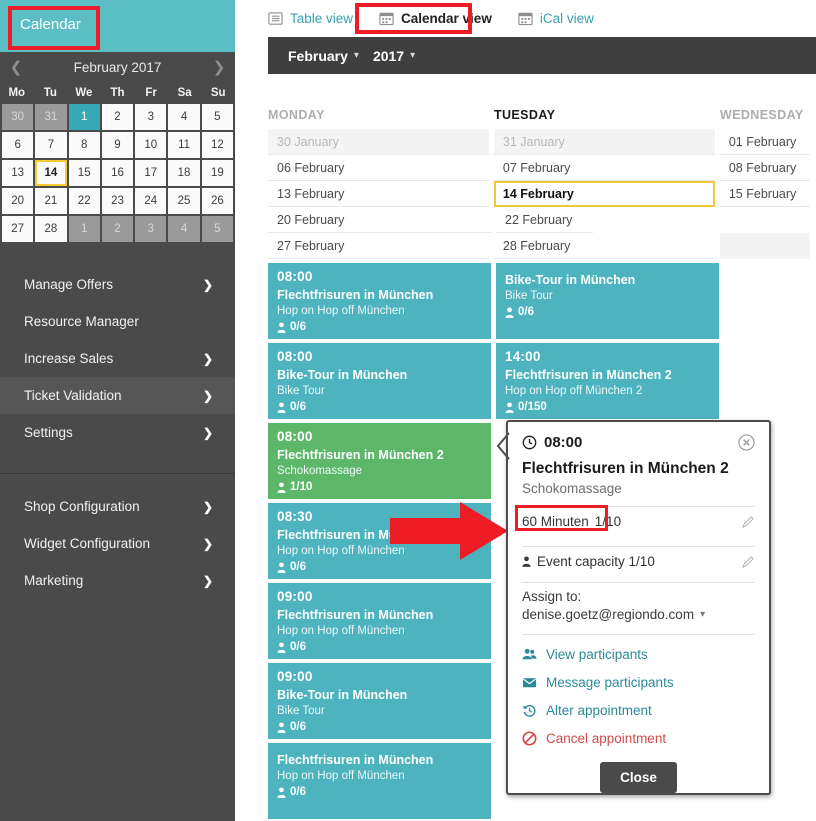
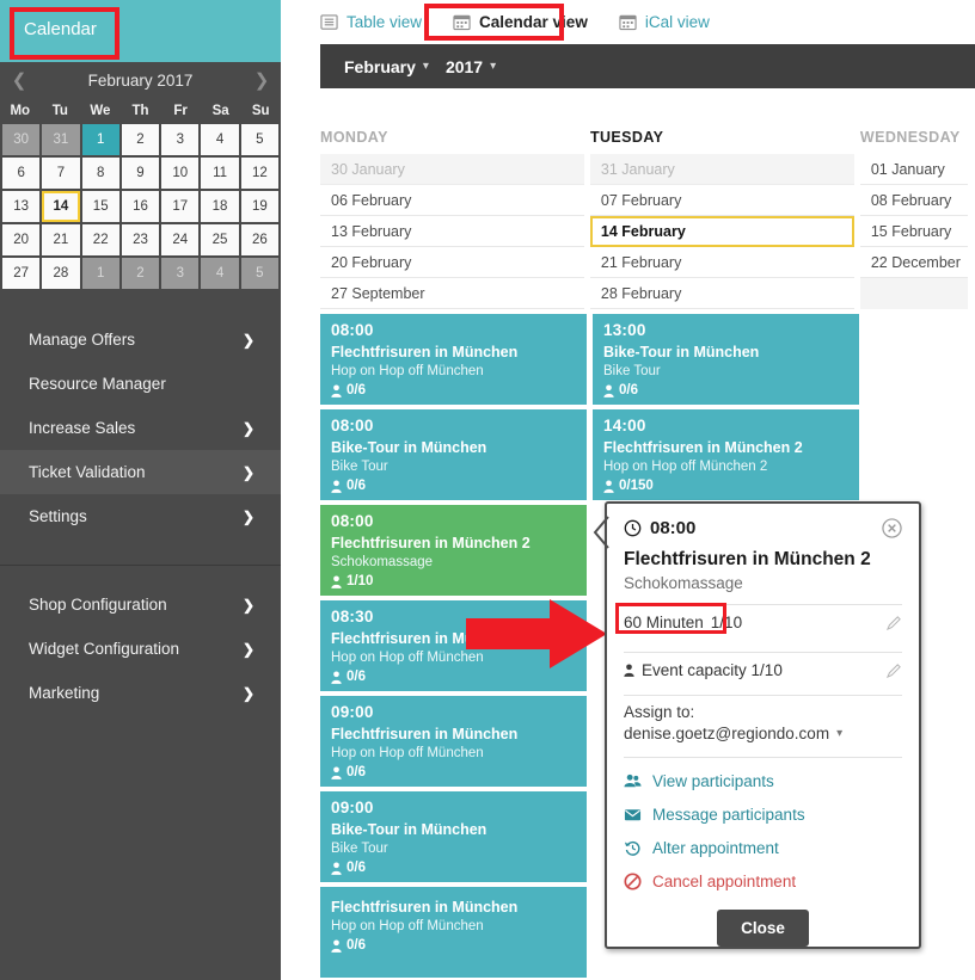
  Calendar
  ❮
  February 2017
  ❯
  Mo
  Tu
  We
  Th
  Fr
  Sa
  Su
  30
  31
  1
  2
  3
  4
  5
  6
  7
  8
  9
  10
  11
  12
  13
  14
  15
  16
  17
  18
  19
  20
  21
  22
  23
  24
  25
  26
  27
  28
  1
  2
  3
  4
  5
  Manage Offers
  ❯
  Resource Manager
  Increase Sales
  ❯
  Ticket Validation
  ❯
  Settings
  ❯
  Shop Configuration
  ❯
  Widget Configuration
  ❯
  Marketing
  ❯
  Table view
  Calendar view
  iCal view
  February
  ▾
  2017
  ▾
  MONDAY
  TUESDAY
  WEDNESDAY
  30 January
  31 January
- 01 February
+ 01 January
  06 February
  07 February
  08 February
  13 February
  14 February
  15 February
  20 February
+ 21 February
- 22 February
+ 22 December
- 27 February
+ 27 September
  28 February
  08:00
  Flechtfrisuren in München
  Hop on Hop off München
  0/6
  08:00
  Bike-Tour in München
  Bike Tour
  0/6
  08:00
  Flechtfrisuren in München 2
  Schokomassage
  1/10
  08:30
  Flechtfrisuren in M
  Hop on Hop off München
  0/6
  09:00
  Flechtfrisuren in München
  Hop on Hop off München
  0/6
  09:00
  Bike-Tour in München
  Bike Tour
  0/6
  Flechtfrisuren in München
  Hop on Hop off München
  0/6
+ 13:00
  Bike-Tour in München
  Bike Tour
  0/6
  14:00
  Flechtfrisuren in München 2
  Hop on Hop off München 2
  0/150
  08:00
  Flechtfrisuren in München 2
  Schokomassage
  60 Minuten
  1/10
  Event capacity 1/10
  Assign to:
  denise.goetz@regiondo.com
  ▾
  View participants
  Message participants
  Alter appointment
  Cancel appointment
  Close
